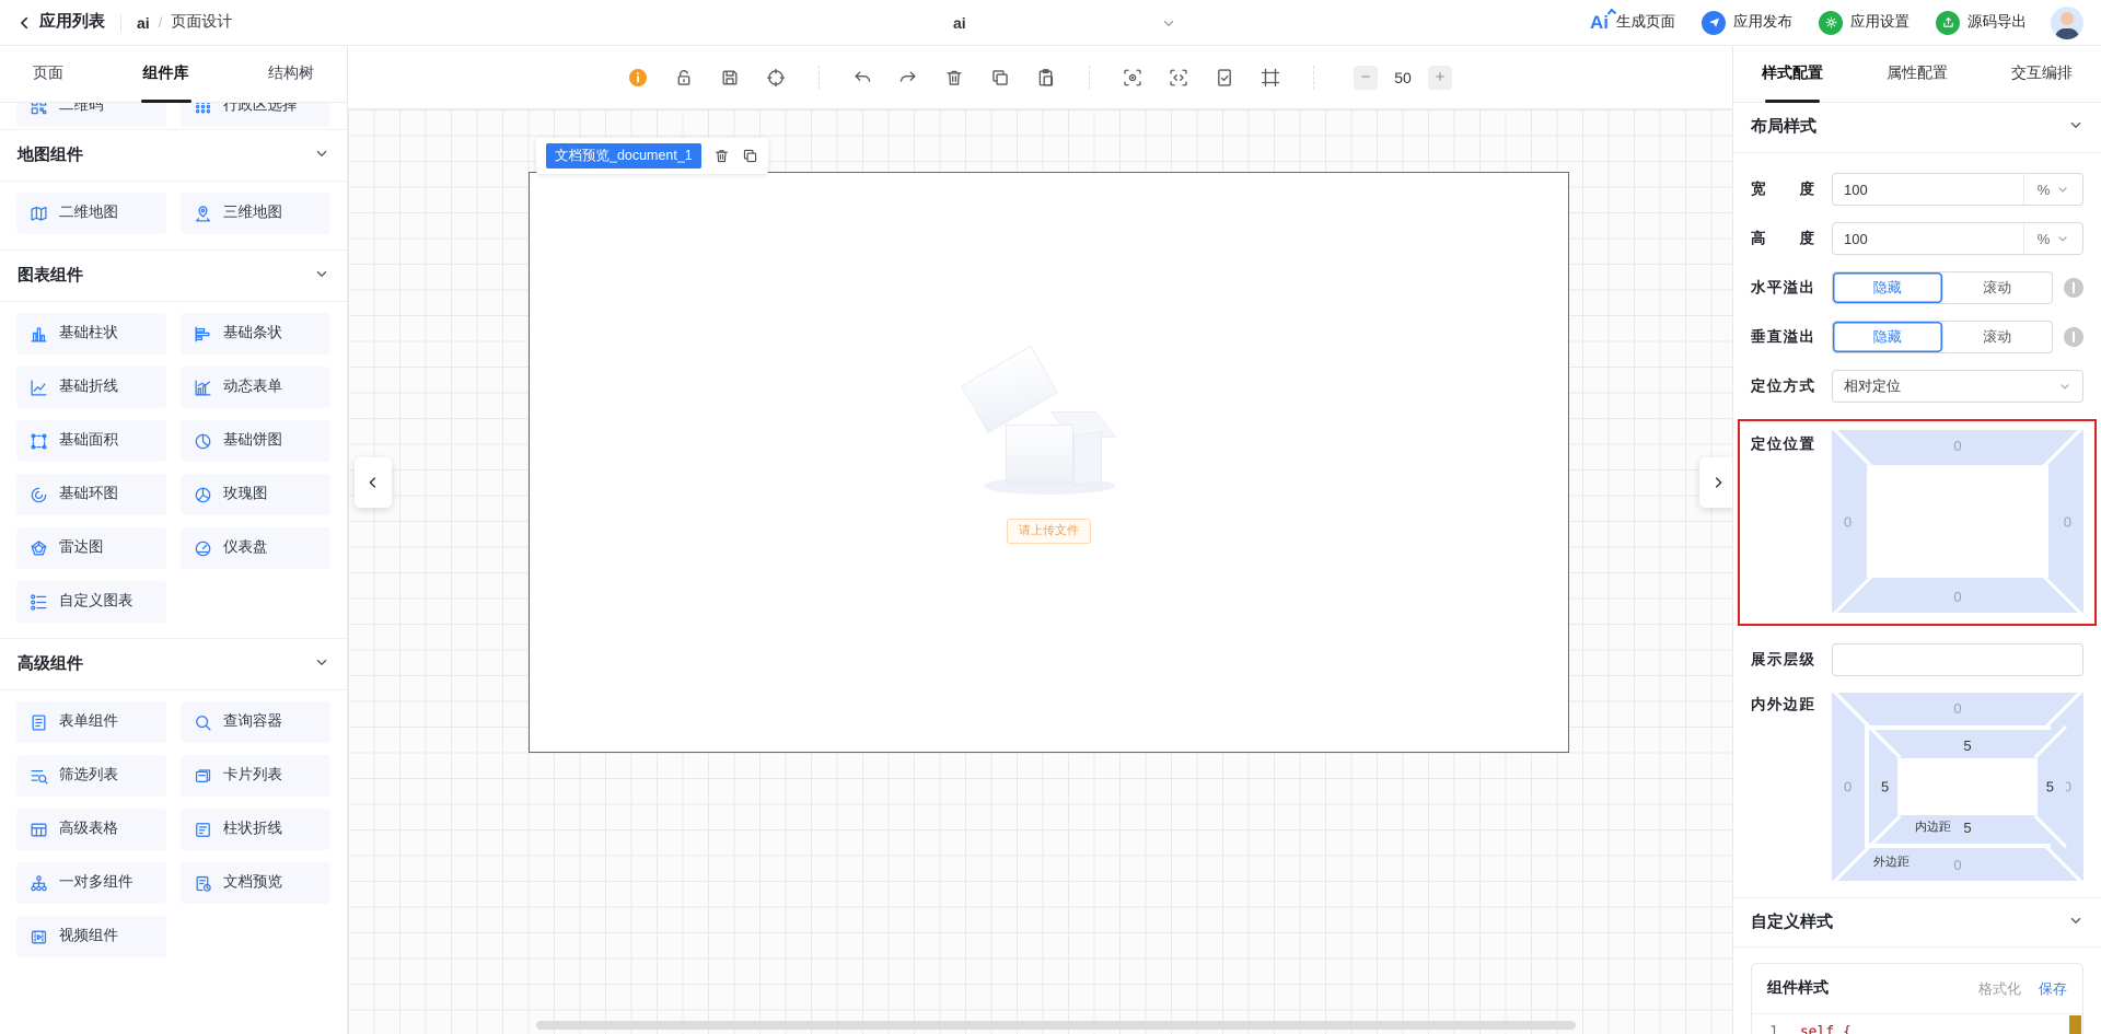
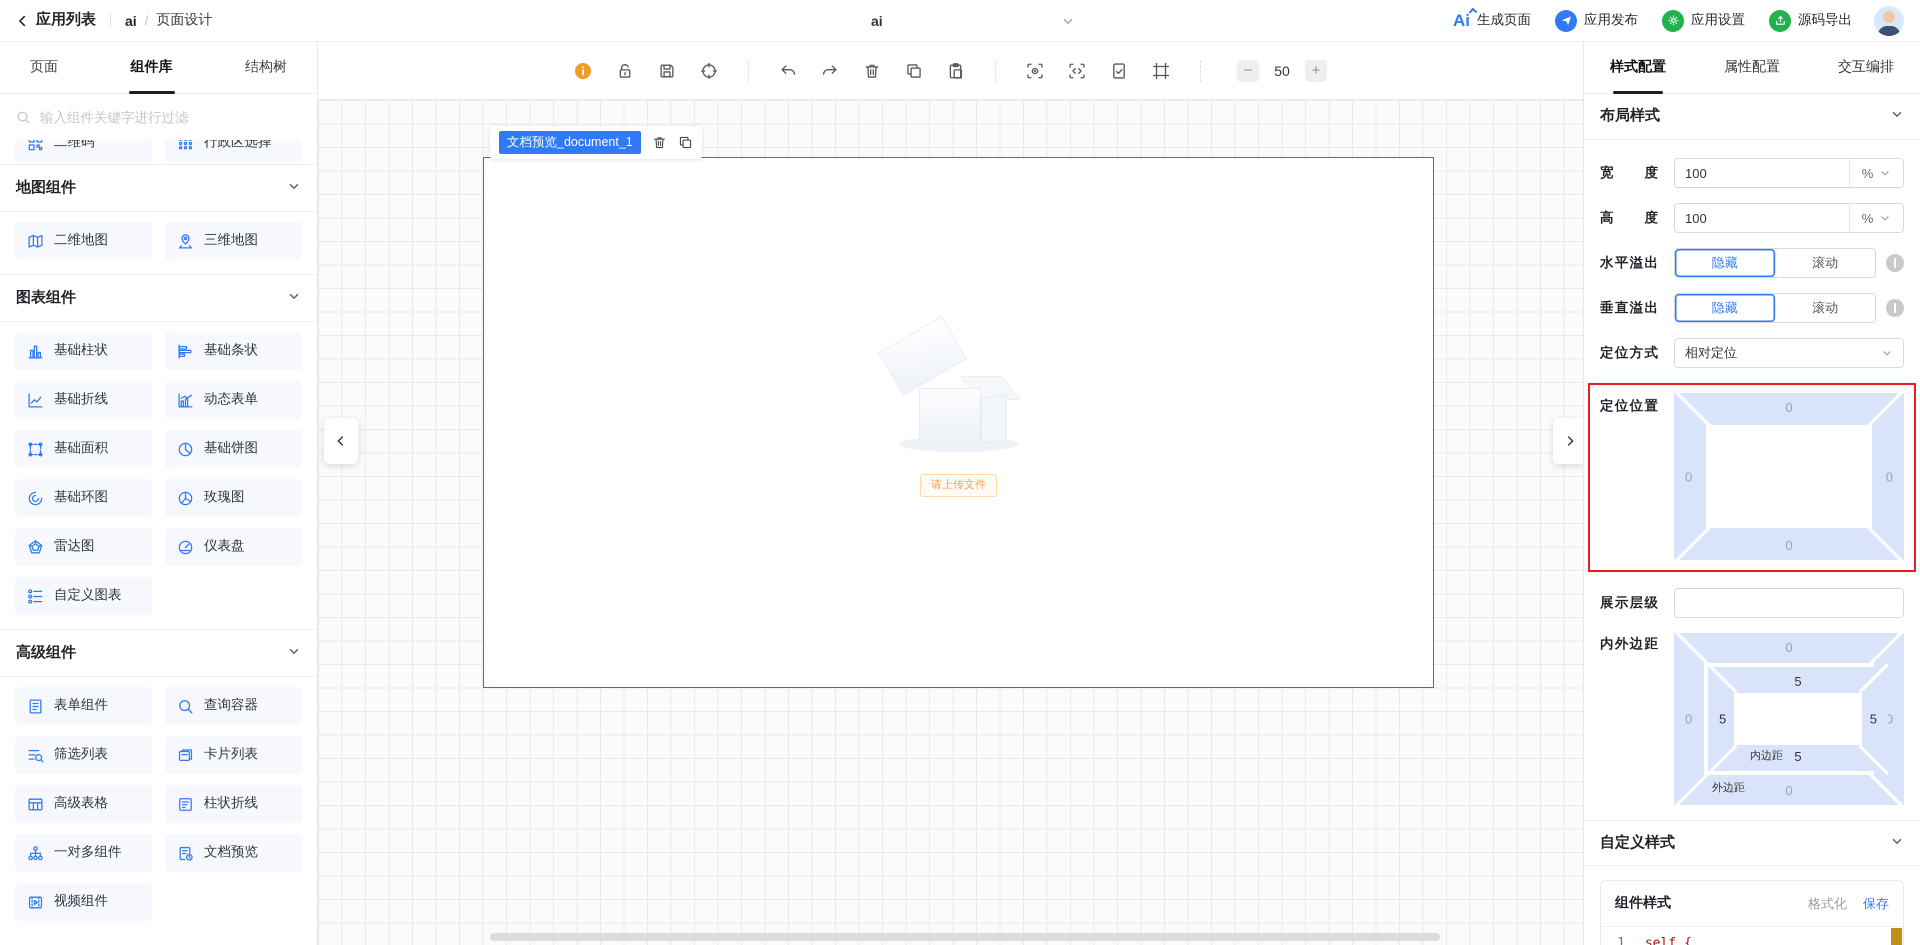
  应用列表
  ai
  /
  页面设计
  ai
  Ai
  生成页面
  应用发布
  应用设置
  源码导出
  页面
  组件库
  结构树
+ 输入组件关键字进行过滤
  二维码
  行政区选择
  地图组件
  二维地图
  三维地图
  图表组件
  基础柱状
  基础条状
  基础折线
  动态表单
  基础面积
  基础饼图
  基础环图
  玫瑰图
  雷达图
  仪表盘
  自定义图表
  高级组件
  表单组件
  查询容器
  筛选列表
  卡片列表
  高级表格
  柱状折线
  一对多组件
  文档预览
  视频组件
  −
  50
  +
  文档预览_document_1
  请上传文件
  样式配置
  属性配置
  交互编排
  布局样式
  宽度
  100
  %
  高度
  100
  %
  水平溢出
  隐藏
  滚动
  垂直溢出
  隐藏
  滚动
  定位方式
  相对定位
  定位位置
  0
  0
  0
  0
  展示层级
  内外边距
  0
  0
  0
  0
  外边距
  5
  5
  5
  5
  内边距
  自定义样式
  组件样式
  格式化
  保存
  1
  .self {
